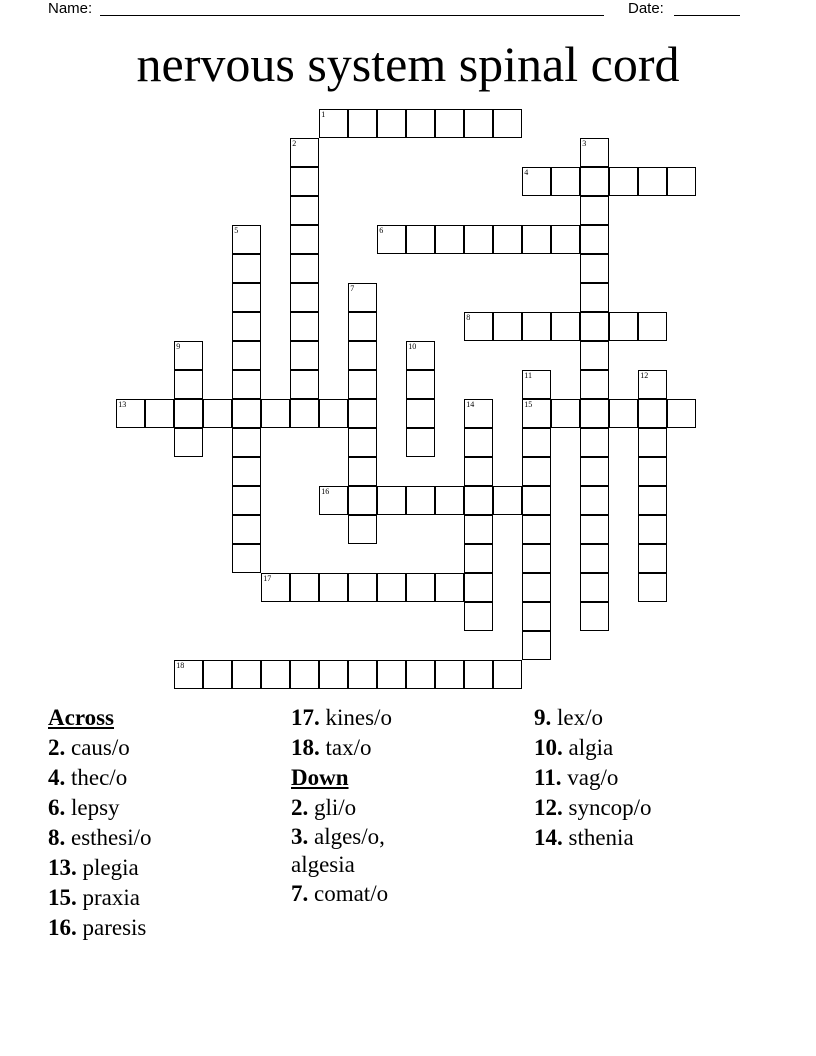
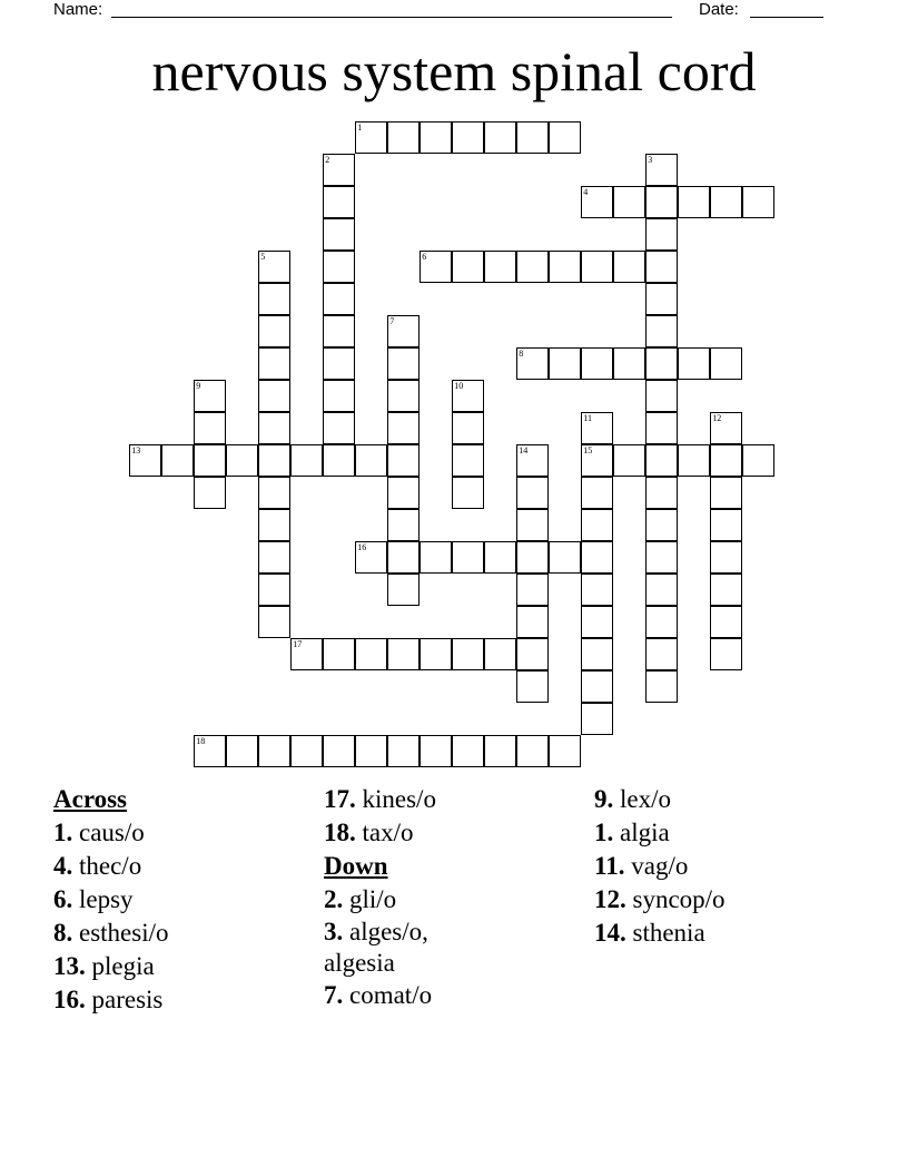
  Name:
  Date:
  nervous system spinal cord
  1
  2
  3
  4
  5
  6
  7
  8
  9
  10
  11
  15
  12
  13
  14
  16
  17
  18
  Across
- 2. caus/o
+ 1. caus/o
  4. thec/o
  6. lepsy
  8. esthesi/o
  13. plegia
- 15. praxia
  16. paresis
  17. kines/o
  18. tax/o
  Down
  2. gli/o
  3. alges/o, algesia
  7. comat/o
  9. lex/o
- 10. algia
+ 1. algia
  11. vag/o
  12. syncop/o
  14. sthenia
